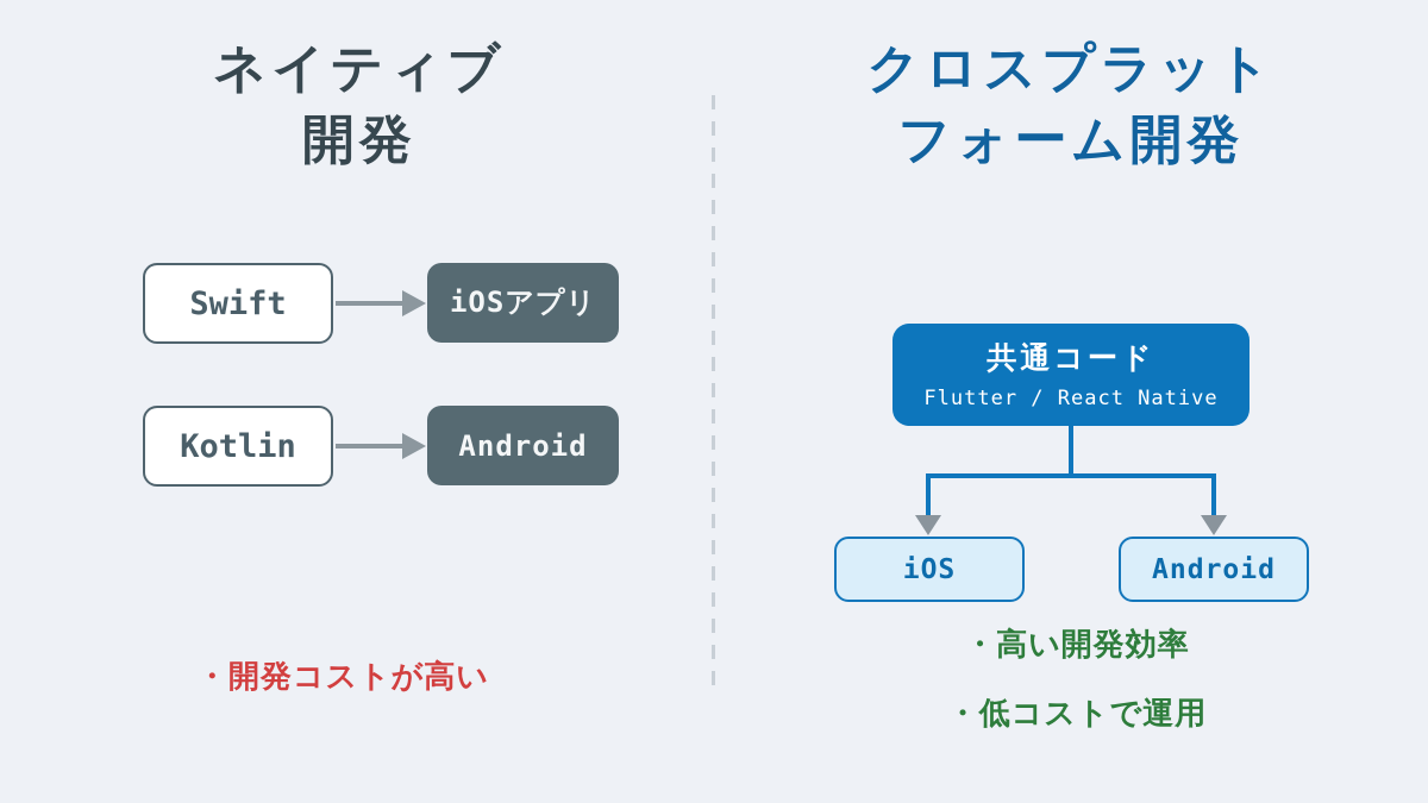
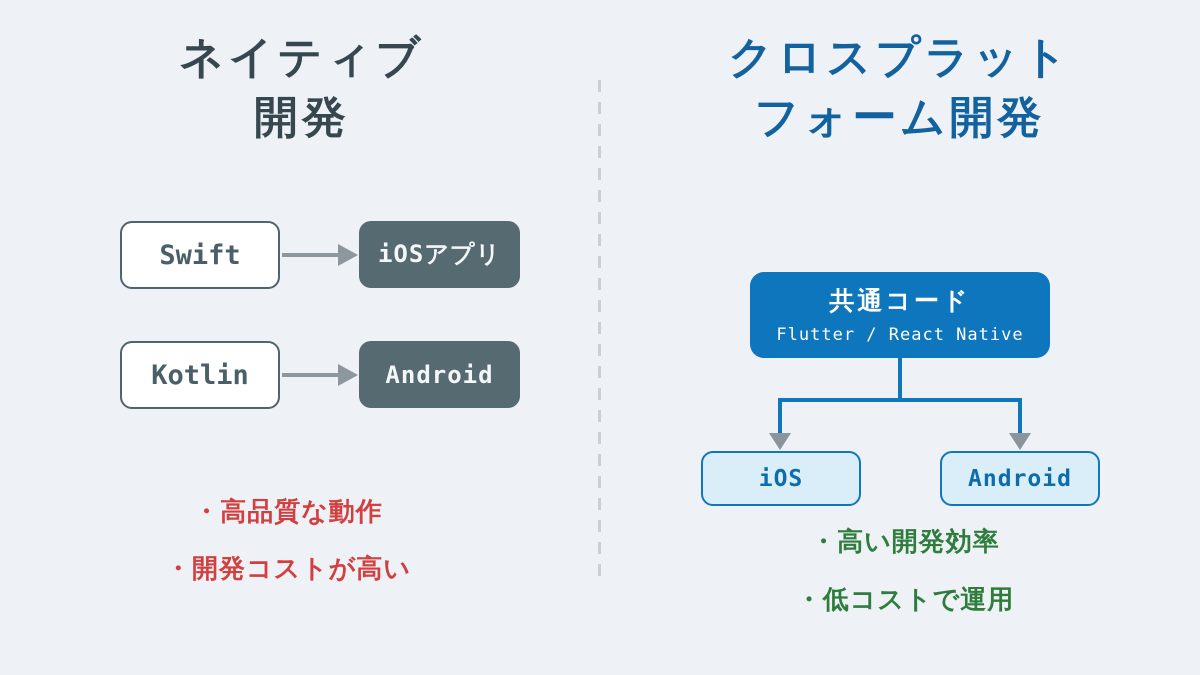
  ネイティブ
  開発
  クロスプラット
  フォーム開発
  Swift
  iOSアプリ
  Kotlin
  Android
+ ・高品質な動作
  ・開発コストが高い
  共通コード
  Flutter / React Native
  iOS
  Android
  ・高い開発効率
  ・低コストで運用
